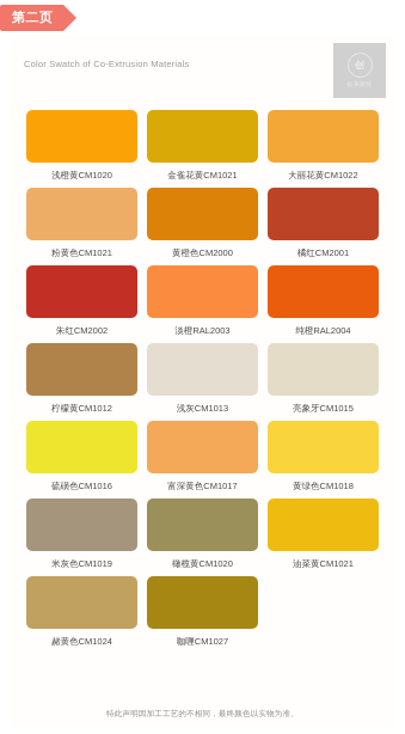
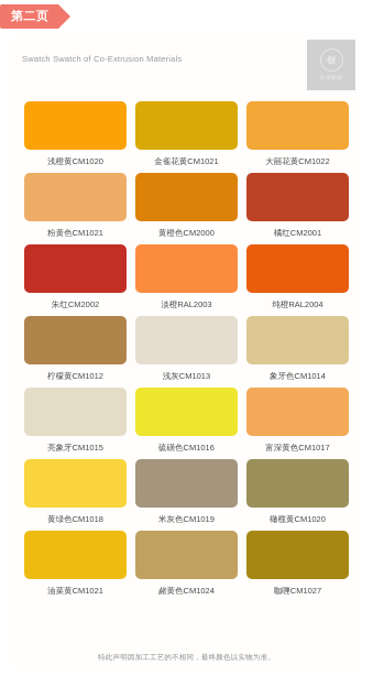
  第二页
- Color Swatch of Co-Extrusion Materials
+ Swatch Swatch of Co-Extrusion Materials
  创
  浅橙黄CM1020
  金雀花黄CM1021
  大丽花黄CM1022
  粉黄色CM1021
  黄橙色CM2000
  橘红CM2001
  朱红CM2002
  淡橙RAL2003
  纯橙RAL2004
  柠檬黄CM1012
  浅灰CM1013
+ 象牙色CM1014
  亮象牙CM1015
  硫磺色CM1016
  富深黄色CM1017
  黄绿色CM1018
  米灰色CM1019
  橄榄黄CM1020
  油菜黄CM1021
  赭黄色CM1024
  咖喱CM1027
